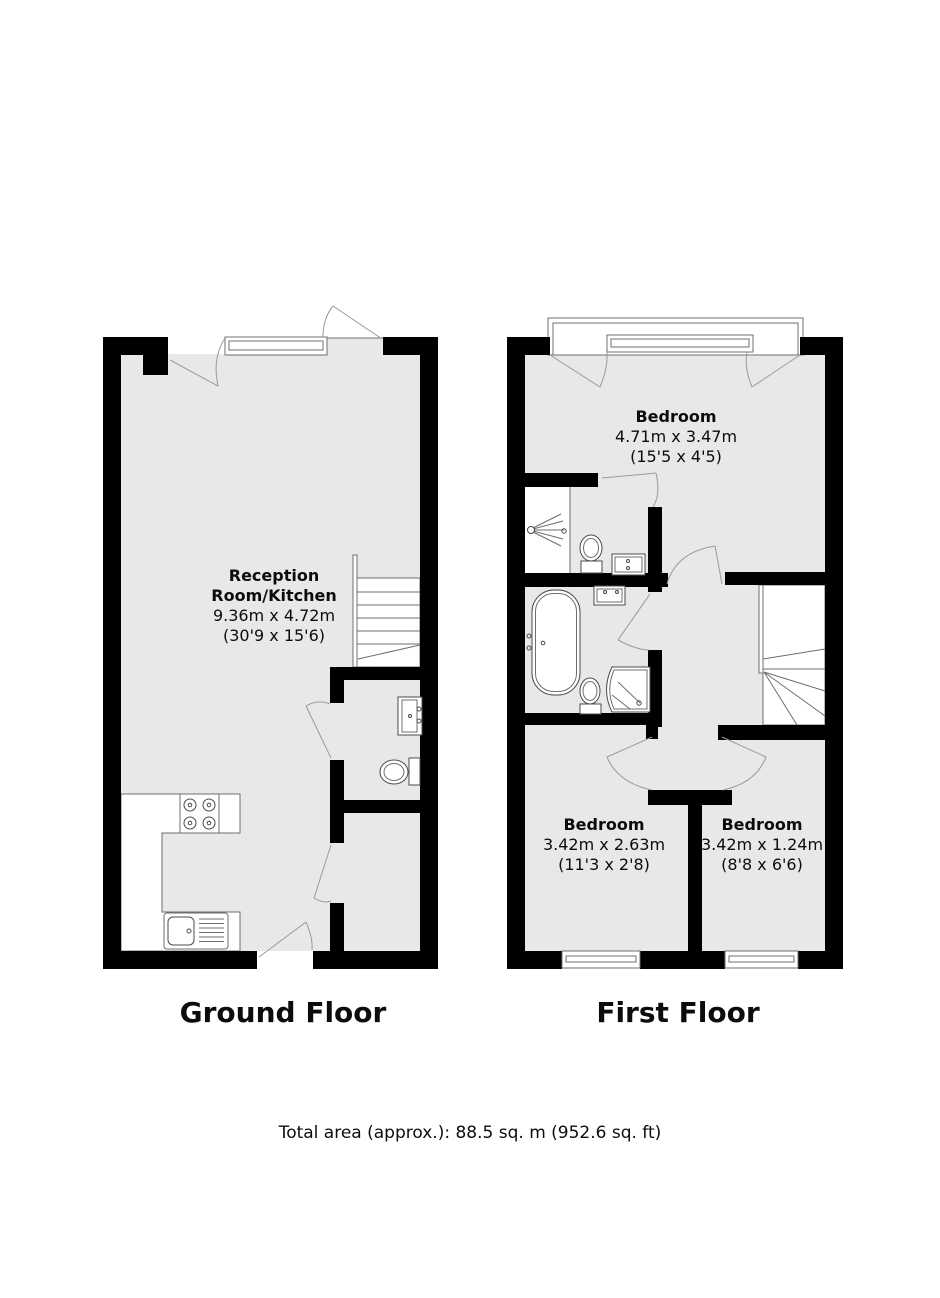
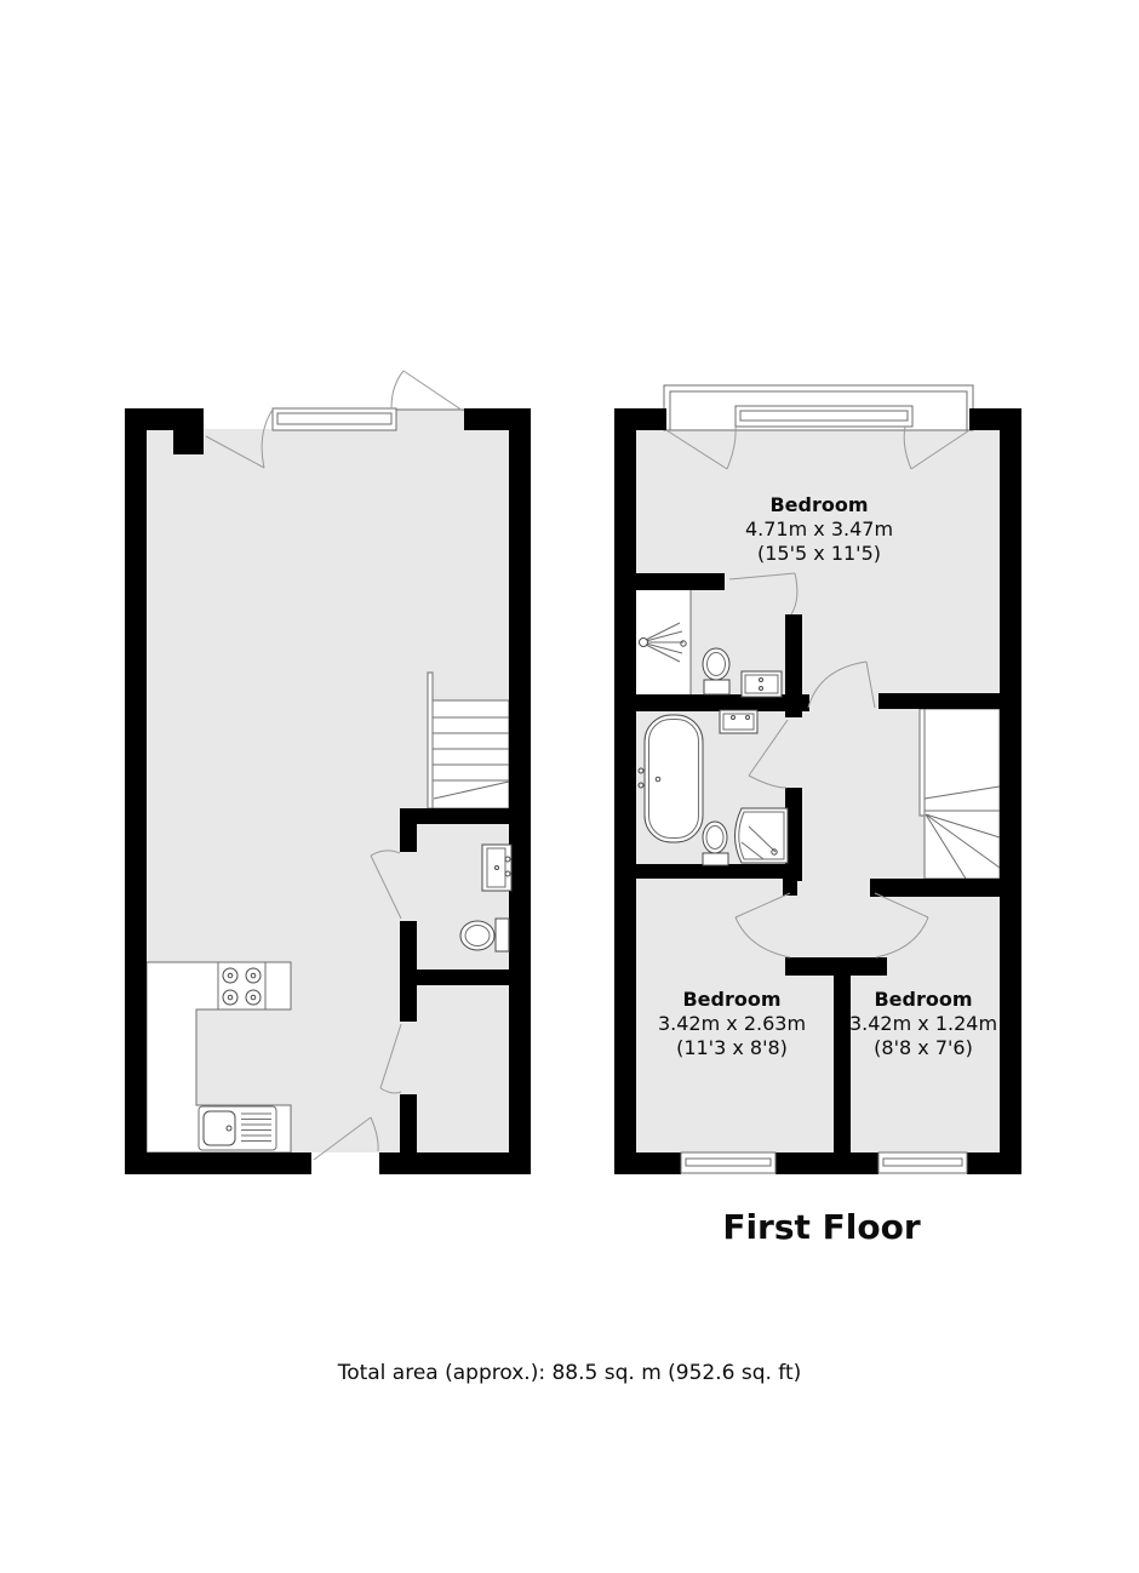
- Reception Room/Kitchen
- 9.36m x 4.72m
- (30'9 x 15'6)
  Bedroom
  4.71m x 3.47m
- (15'5 x 4'5)
+ (15'5 x 11'5)
  Bedroom
  3.42m x 2.63m
- (11'3 x 2'8)
+ (11'3 x 8'8)
  Bedroom
  3.42m x 1.24m
- (8'8 x 6'6)
+ (8'8 x 7'6)
- Ground Floor
  First Floor
  Total area (approx.): 88.5 sq. m (952.6 sq. ft)
